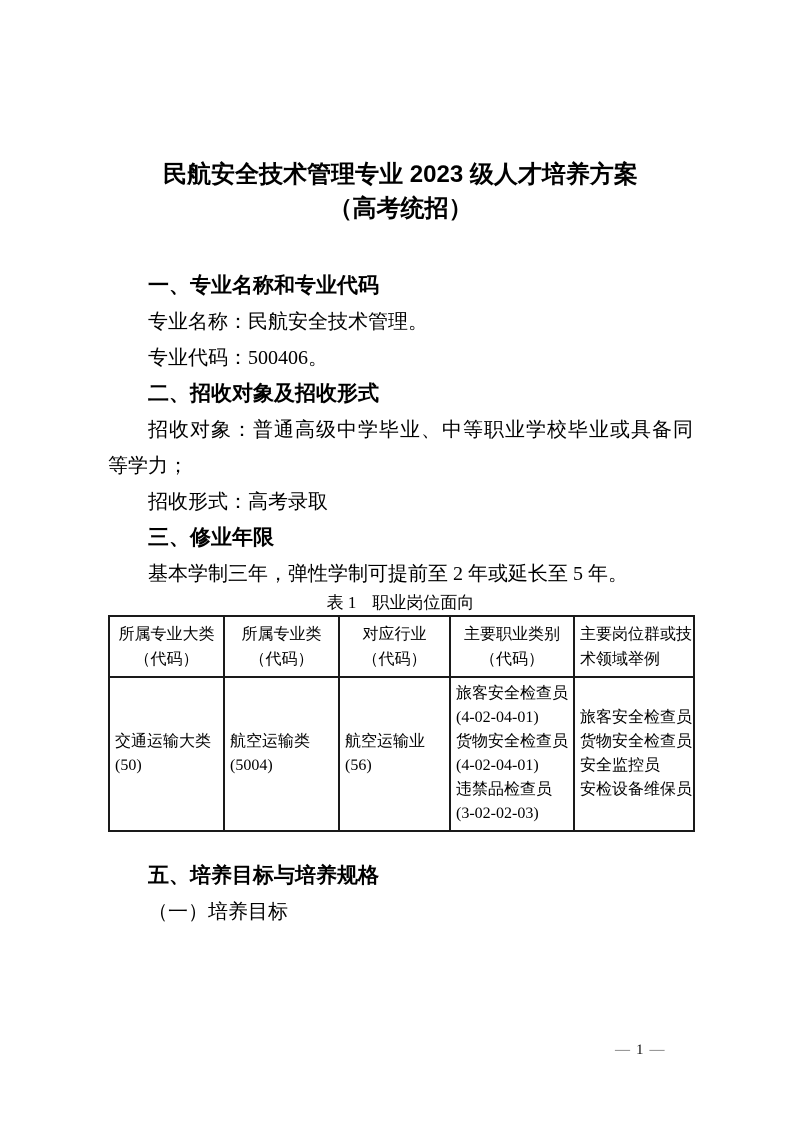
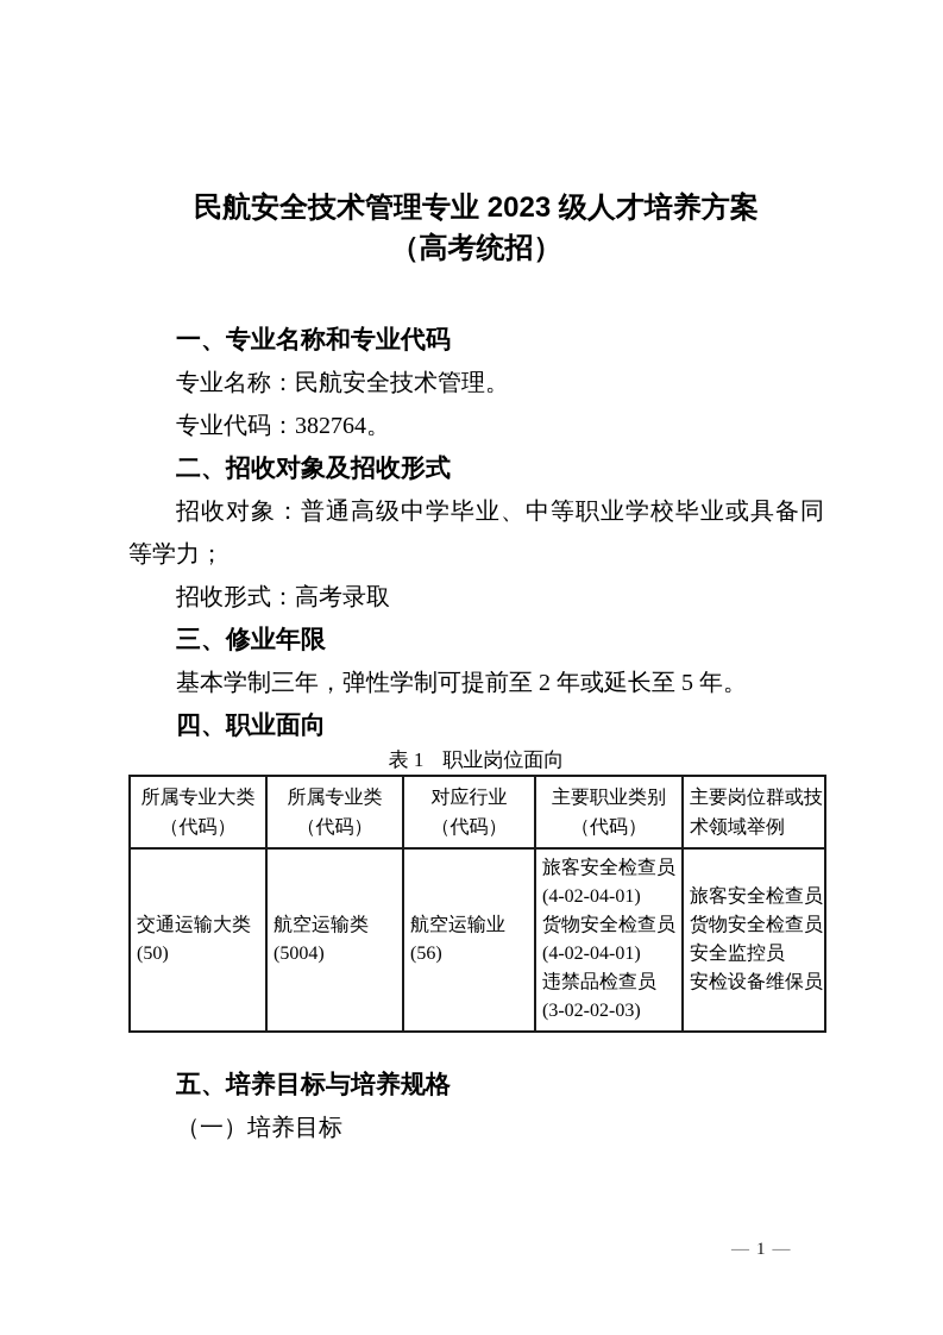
  民航安全技术管理专业 2023 级人才培养方案
  （高考统招）
  一、专业名称和专业代码
  专业名称：民航安全技术管理。
- 专业代码：500406。
+ 专业代码：382764。
  二、招收对象及招收形式
  招收对象：普通高级中学毕业、中等职业学校毕业或具备同
  等学力；
  招收形式：高考录取
  三、修业年限
  基本学制三年，弹性学制可提前至 2 年或延长至 5 年。
+ 四、职业面向
  表 1 职业岗位面向
  所属专业大类 （代码）	所属专业类 （代码）	对应行业 （代码）	主要职业类别 （代码）	主要岗位群或技 术领域举例
  交通运输大类 (50)	航空运输类 (5004)	航空运输业 (56)	旅客安全检查员 (4-02-04-01) 货物安全检查员 (4-02-04-01) 违禁品检查员 (3-02-02-03)	旅客安全检查员 货物安全检查员 安全监控员 安检设备维保员
  五、培养目标与培养规格
  （一）培养目标
  — 1 —
